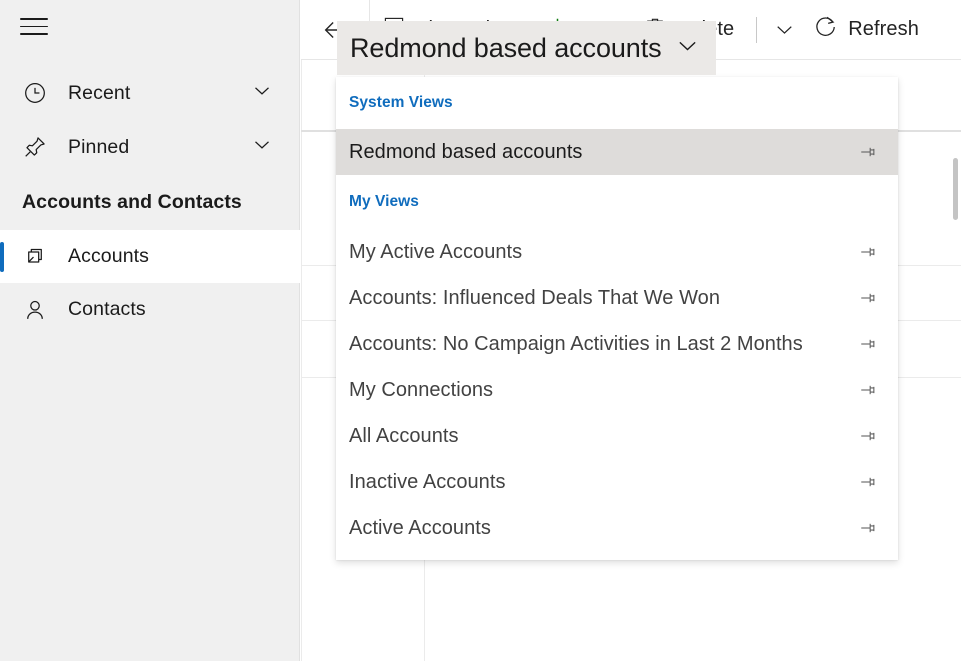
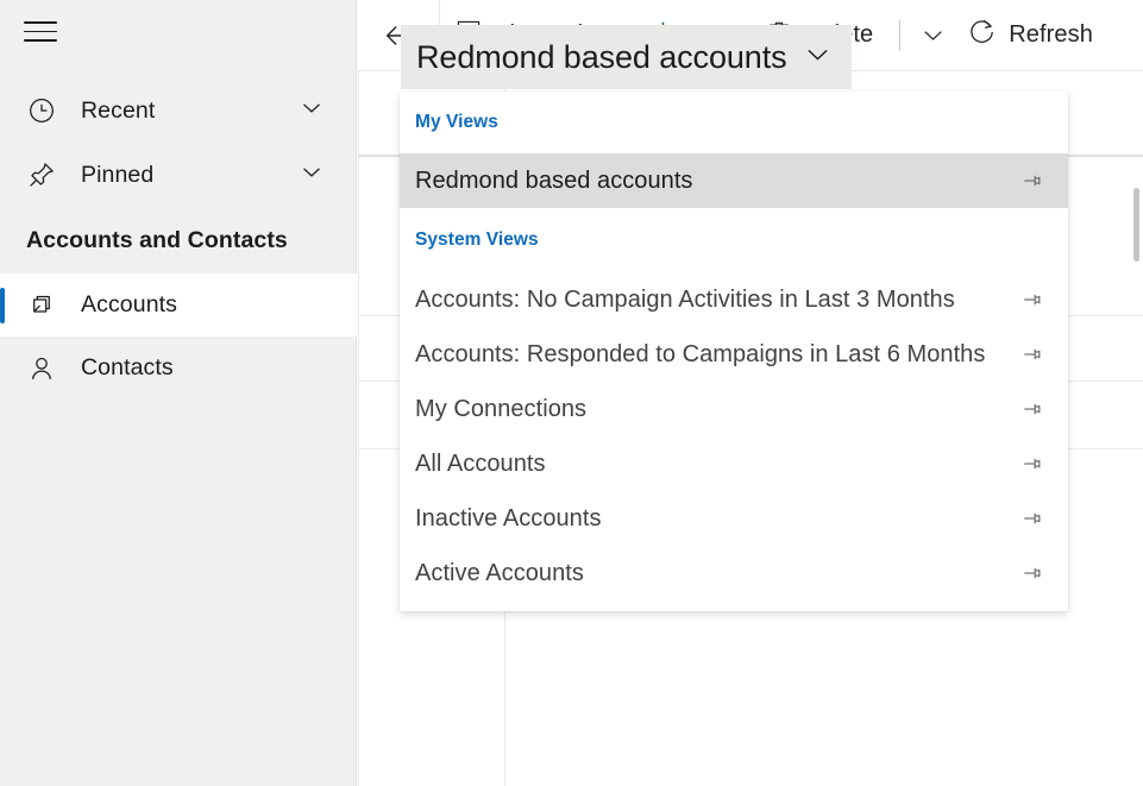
  Recent
  Pinned
  Accounts and Contacts
  Accounts
  Contacts
  Refresh
  Redmond based accounts
- System Views
+ My Views
  Redmond based accounts
- My Views
+ System Views
- My Active Accounts
- Accounts: Influenced Deals That We Won
- Accounts: No Campaign Activities in Last 2 Months
+ Accounts: No Campaign Activities in Last 3 Months
+ Accounts: Responded to Campaigns in Last 6 Months
  My Connections
  All Accounts
  Inactive Accounts
  Active Accounts
